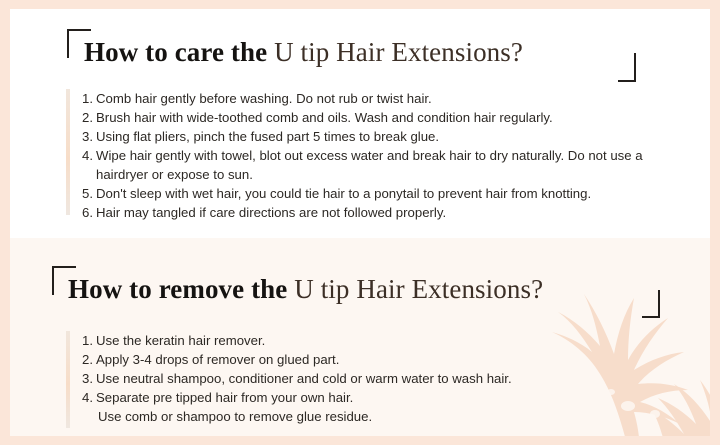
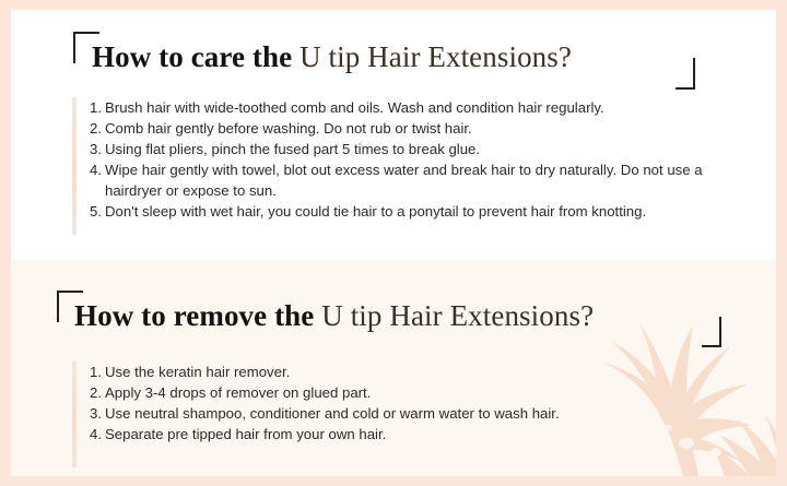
  How to care the U tip Hair Extensions?
  1.
- Comb hair gently before washing. Do not rub or twist hair.
+ Brush hair with wide-toothed comb and oils. Wash and condition hair regularly.
  2.
- Brush hair with wide-toothed comb and oils. Wash and condition hair regularly.
+ Comb hair gently before washing. Do not rub or twist hair.
  3.
  Using flat pliers, pinch the fused part 5 times to break glue.
  4.
  Wipe hair gently with towel, blot out excess water and break hair to dry naturally. Do not use a hairdryer or expose to sun.
  5.
  Don't sleep with wet hair, you could tie hair to a ponytail to prevent hair from knotting.
- 6.
- Hair may tangled if care directions are not followed properly.
  How to remove the U tip Hair Extensions?
  1.
  Use the keratin hair remover.
  2.
  Apply 3-4 drops of remover on glued part.
  3.
  Use neutral shampoo, conditioner and cold or warm water to wash hair.
  4.
  Separate pre tipped hair from your own hair.
- Use comb or shampoo to remove glue residue.
